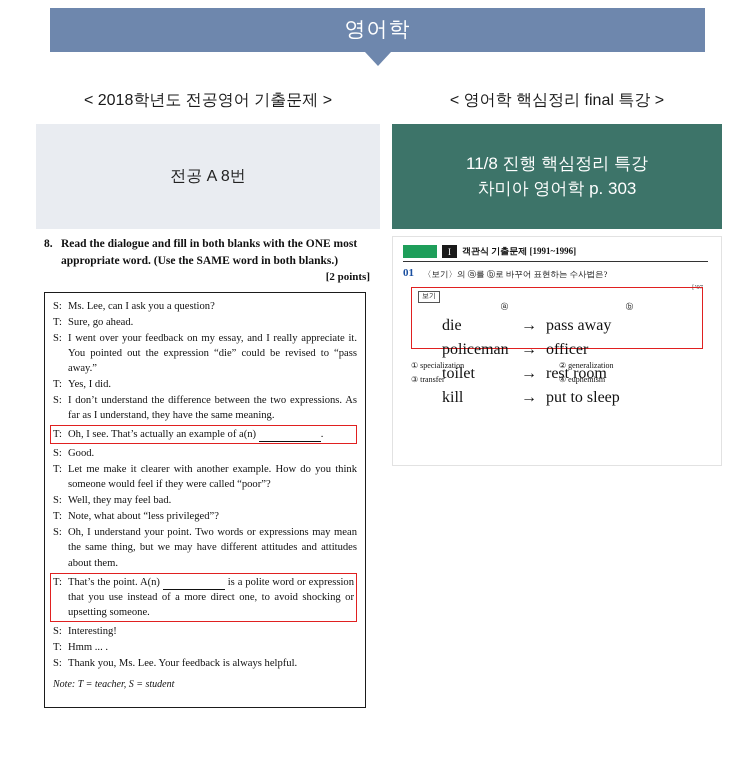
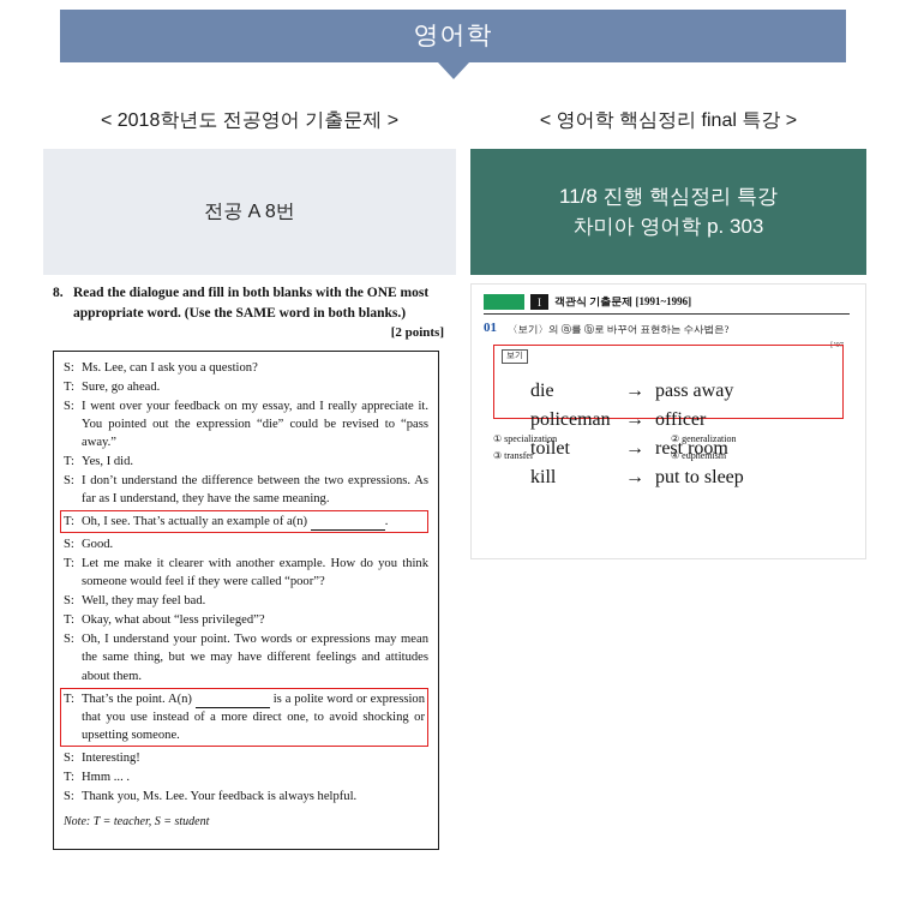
  영어학
  < 2018학년도 전공영어 기출문제 >
  < 영어학 핵심정리 final 특강 >
  전공 A 8번
  11/8 진행 핵심정리 특강
  차미아 영어학 p. 303
  8.
  Read the dialogue and fill in both blanks with the ONE most appropriate word. (Use the SAME word in both blanks.)
  [2 points]
  S:
  Ms. Lee, can I ask you a question?
  T:
  Sure, go ahead.
  S:
  I went over your feedback on my essay, and I really appreciate it. You pointed out the expression “die” could be revised to “pass away.”
  T:
  Yes, I did.
  S:
  I don’t understand the difference between the two expressions. As far as I understand, they have the same meaning.
  T:
  Oh, I see. That’s actually an example of a(n) .
  S:
  Good.
  T:
  Let me make it clearer with another example. How do you think someone would feel if they were called “poor”?
  S:
  Well, they may feel bad.
  T:
- Note, what about “less privileged”?
+ Okay, what about “less privileged”?
  S:
- Oh, I understand your point. Two words or expressions may mean the same thing, but we may have different attitudes and attitudes about them.
+ Oh, I understand your point. Two words or expressions may mean the same thing, but we may have different feelings and attitudes about them.
  T:
  That’s the point. A(n) is a polite word or expression that you use instead of a more direct one, to avoid shocking or upsetting someone.
  S:
  Interesting!
  T:
  Hmm ... .
  S:
  Thank you, Ms. Lee. Your feedback is always helpful.
  Note: T = teacher, S = student
  I
  객관식 기출문제 [1991~1996]
  01
  〈보기〉의 ⓐ를 ⓑ로 바꾸어 표현하는 수사법은?
  보기
- ⓐ
- ⓑ
  die
  →
  pass away
  policeman
  →
  officer
  toilet
  →
  rest room
  kill
  →
  put to sleep
  ① specialization
  ② generalization
  ③ transfer
  ④ euphemism
